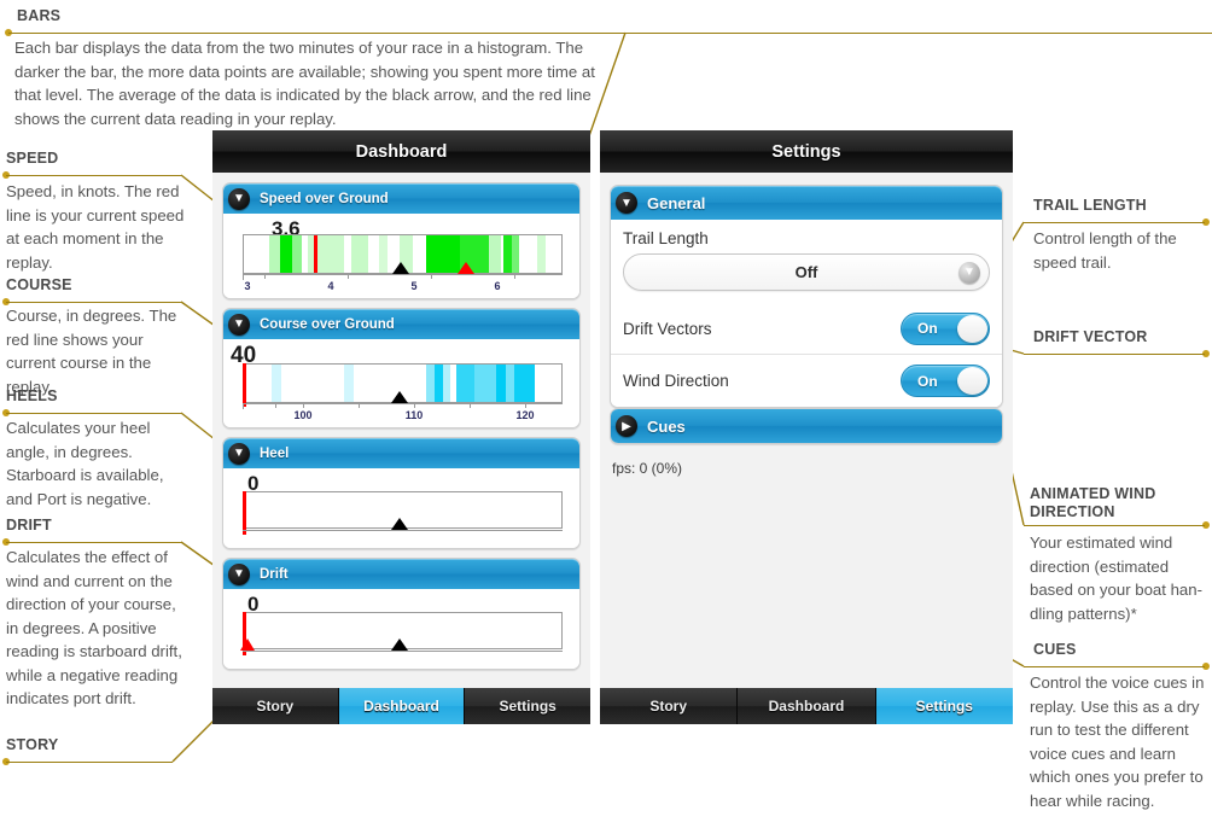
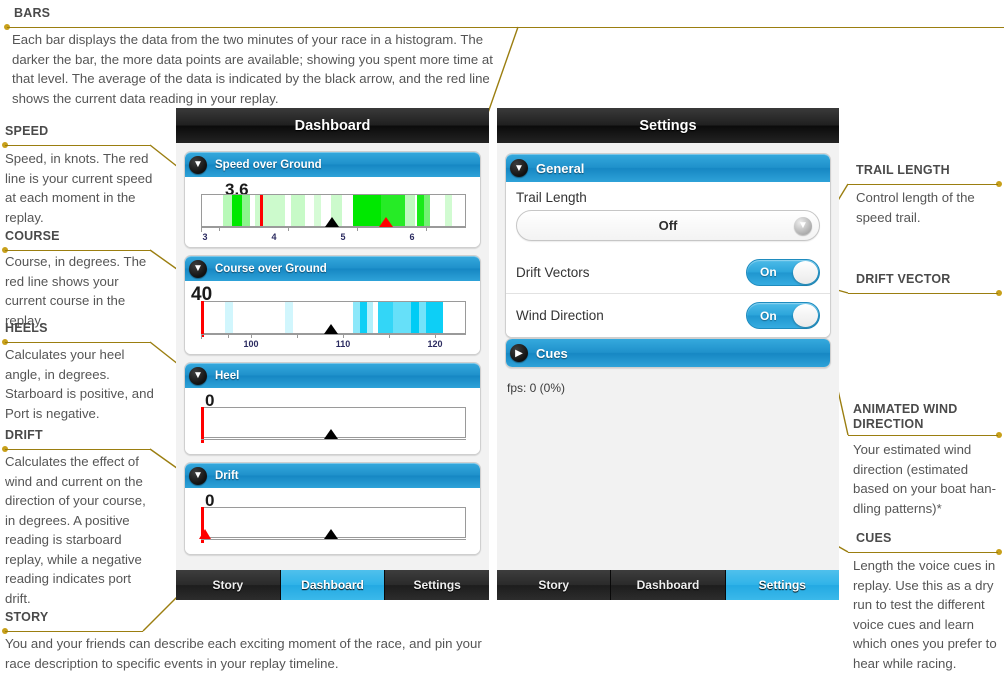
  BARS
  Each bar displays the data from the two minutes of your race in a histogram. The darker the bar, the more data points are available; showing you spent more time at that level. The average of the data is indicated by the black arrow, and the red line shows the current data reading in your replay.
  SPEED
  Speed, in knots. The red line is your current speed at each moment in the replay.
  COURSE
  Course, in degrees. The red line shows your current course in the replay.
  HEELS
- Calculates your heel angle, in degrees. Starboard is available, and Port is negative.
+ Calculates your heel angle, in degrees. Starboard is positive, and Port is negative.
  DRIFT
- Calculates the effect of wind and current on the direction of your course, in degrees. A positive reading is starboard drift, while a negative reading indicates port drift.
+ Calculates the effect of wind and current on the direction of your course, in degrees. A positive reading is starboard replay, while a negative reading indicates port drift.
  STORY
+ You and your friends can describe each exciting moment of the race, and pin your race description to specific events in your replay timeline.
  TRAIL LENGTH
  Control length of the speed trail.
  DRIFT VECTOR
  ANIMATED WIND DIRECTION
  Your estimated wind direction (estimated based on your boat han-dling patterns)*
  CUES
- Control the voice cues in replay. Use this as a dry run to test the different voice cues and learn which ones you prefer to hear while racing.
+ Length the voice cues in replay. Use this as a dry run to test the different voice cues and learn which ones you prefer to hear while racing.
  Dashboard
  ▼
  Speed over Ground
  3.6
  3
  4
  5
  6
  ▼
  Course over Ground
  40
  100
  110
  120
  ▼
  Heel
  0
  ▼
  Drift
  0
  Story
  Dashboard
  Settings
  Settings
  ▼
  General
  Trail Length
  Off
  ▼
  Drift Vectors
  On
  Wind Direction
  On
  ▶
  Cues
  fps: 0 (0%)
  Story
  Dashboard
  Settings
